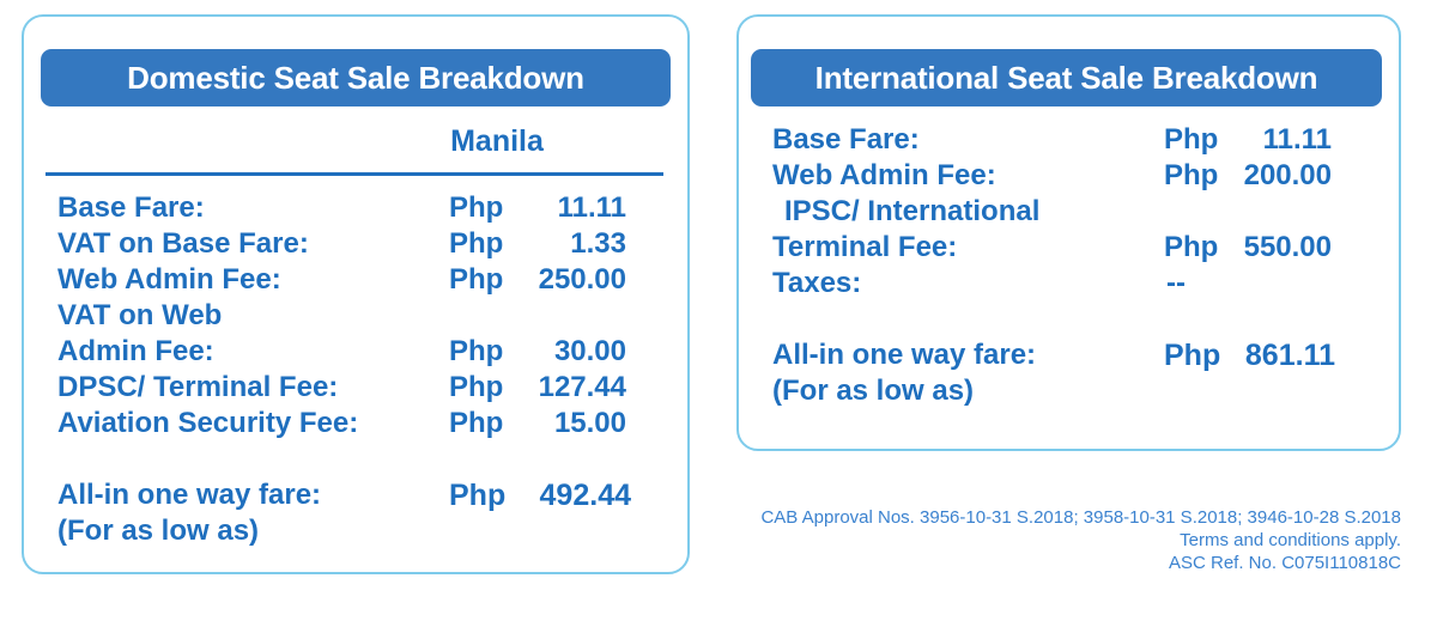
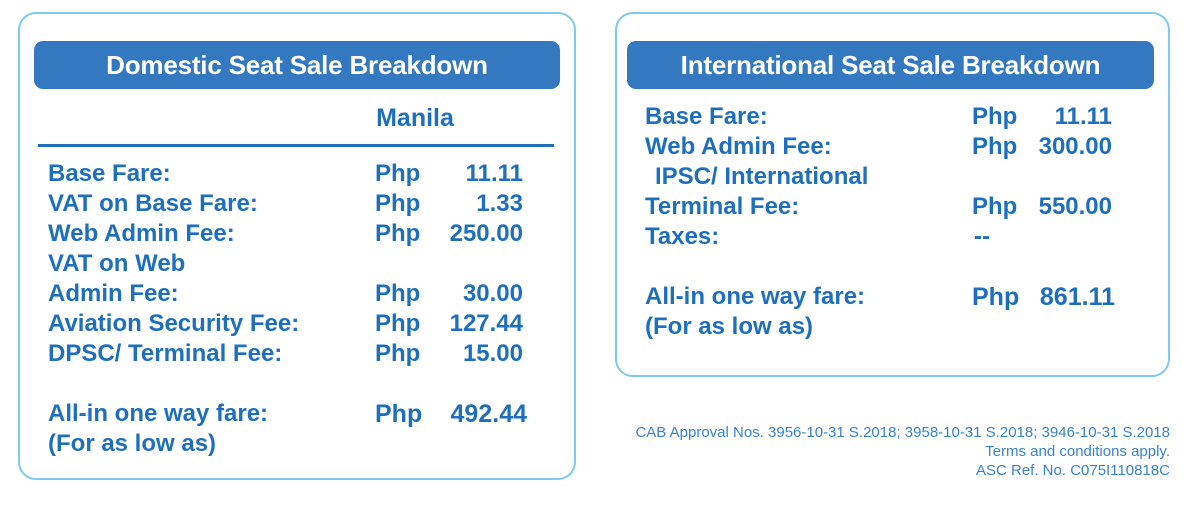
  Domestic Seat Sale Breakdown
  Manila
  Base Fare:
  Php
  11.11
  VAT on Base Fare:
  Php
  1.33
  Web Admin Fee:
  Php
  250.00
  VAT on Web
  Admin Fee:
  Php
  30.00
- DPSC/ Terminal Fee:
+ Aviation Security Fee:
  Php
  127.44
- Aviation Security Fee:
+ DPSC/ Terminal Fee:
  Php
  15.00
  All-in one way fare:
  Php
  492.44
  (For as low as)
  International Seat Sale Breakdown
  Base Fare:
  Php
  11.11
  Web Admin Fee:
  Php
- 200.00
+ 300.00
  IPSC/ International
  Terminal Fee:
  Php
  550.00
  Taxes:
  --
  All-in one way fare:
  Php
  861.11
  (For as low as)
- CAB Approval Nos. 3956-10-31 S.2018; 3958-10-31 S.2018; 3946-10-28 S.2018
+ CAB Approval Nos. 3956-10-31 S.2018; 3958-10-31 S.2018; 3946-10-31 S.2018
  Terms and conditions apply.
  ASC Ref. No. C075I110818C
